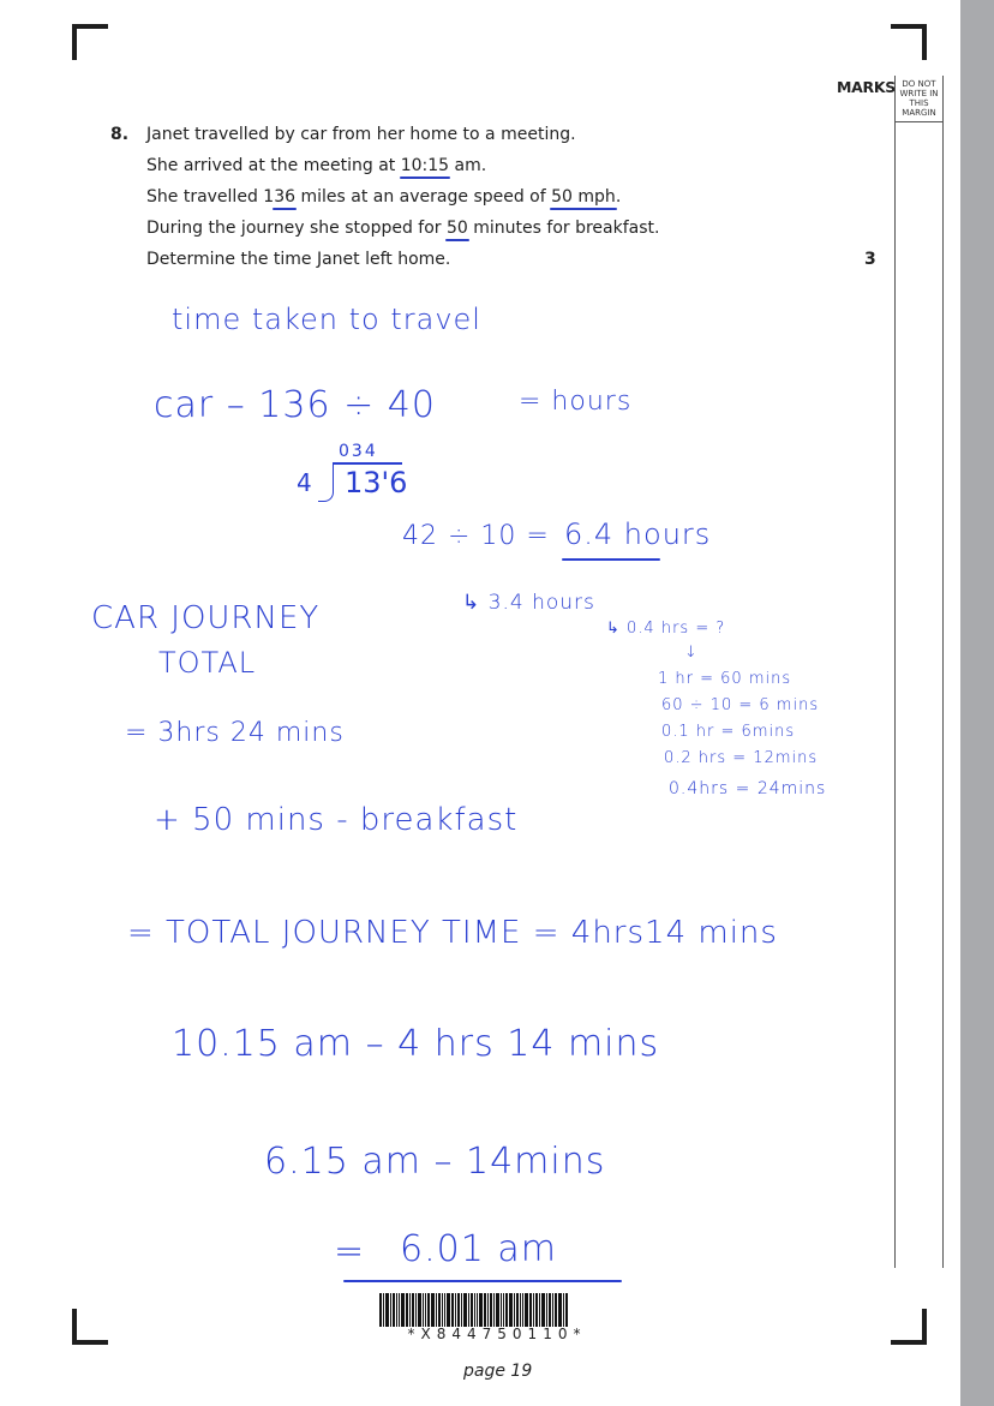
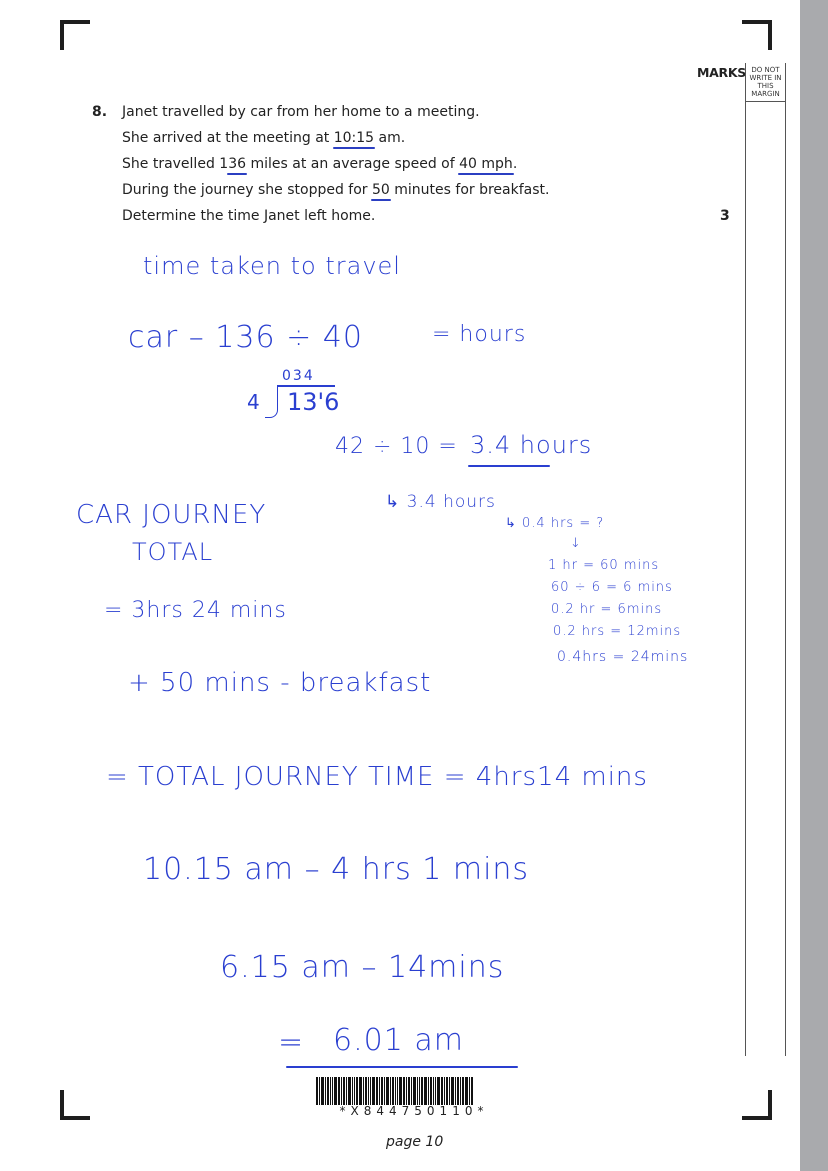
  MARKS
  DO NOT
  WRITE IN
  THIS
  MARGIN
  8.
  Janet travelled by car from her home to a meeting.
  She arrived at the meeting at 10:15 am.
- She travelled 136 miles at an average speed of 50 mph.
+ She travelled 136 miles at an average speed of 40 mph.
  During the journey she stopped for 50 minutes for breakfast.
  Determine the time Janet left home.
  3
  time taken to travel
  car – 136 ÷ 40
  = hours
  034
  4
  13'6
  42 ÷ 10 =
- 6.4 hours
+ 3.4 hours
  ↳ 3.4 hours
  ↳ 0.4 hrs = ?
  ↓
  1 hr = 60 mins
- 60 ÷ 10 = 6 mins
+ 60 ÷ 6 = 6 mins
- 0.1 hr = 6mins
+ 0.2 hr = 6mins
  0.2 hrs = 12mins
  0.4hrs = 24mins
  CAR JOURNEY
  TOTAL
  = 3hrs 24 mins
  + 50 mins - breakfast
  = TOTAL JOURNEY TIME = 4hrs14 mins
- 10.15 am – 4 hrs 14 mins
+ 10.15 am – 4 hrs 1 mins
  6.15 am – 14mins
  =
  6.01 am
  *X844750110*
- page 19
+ page 10
